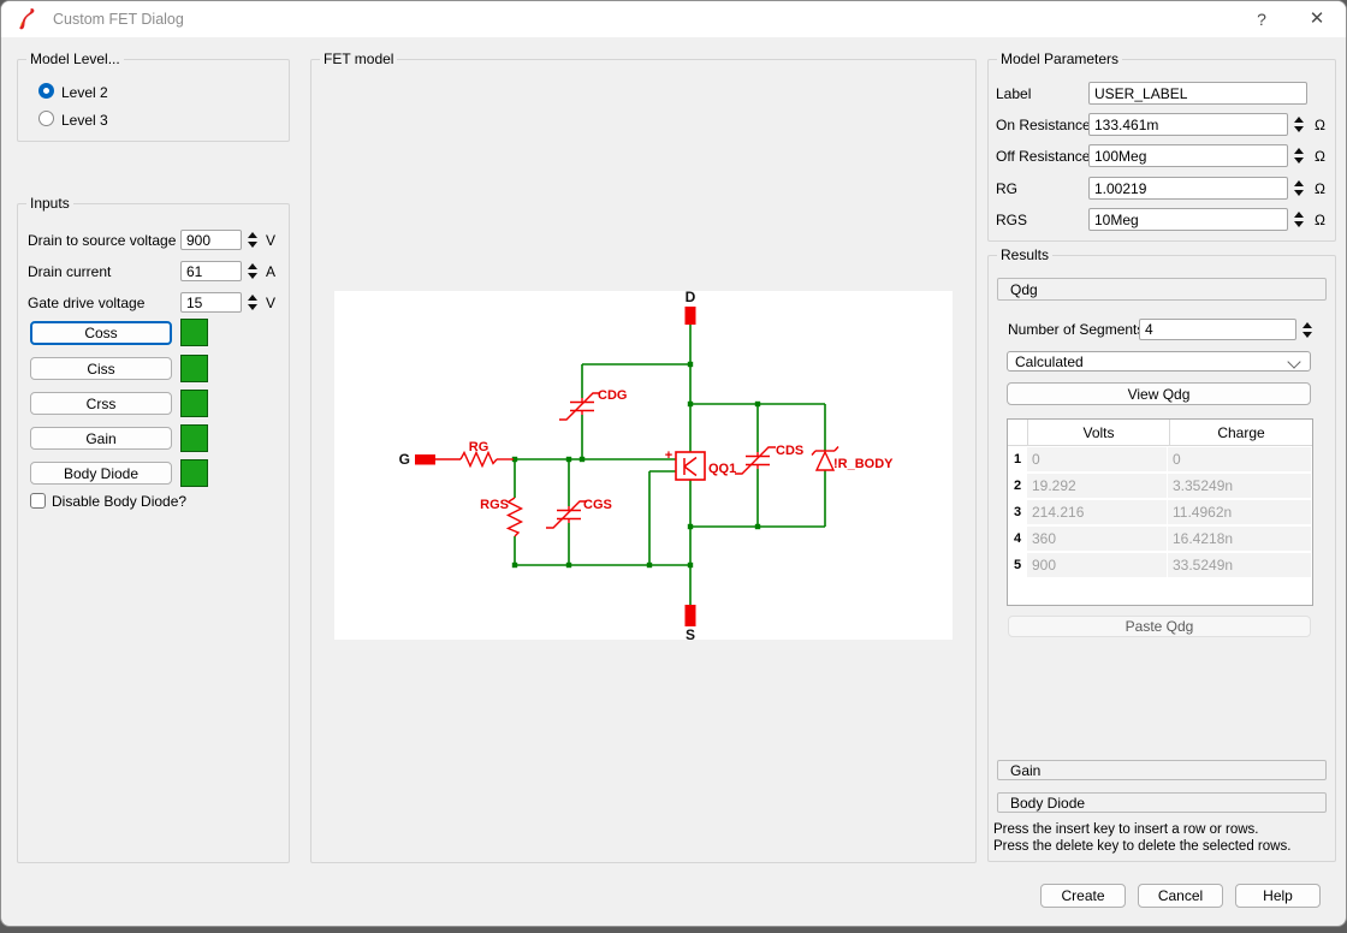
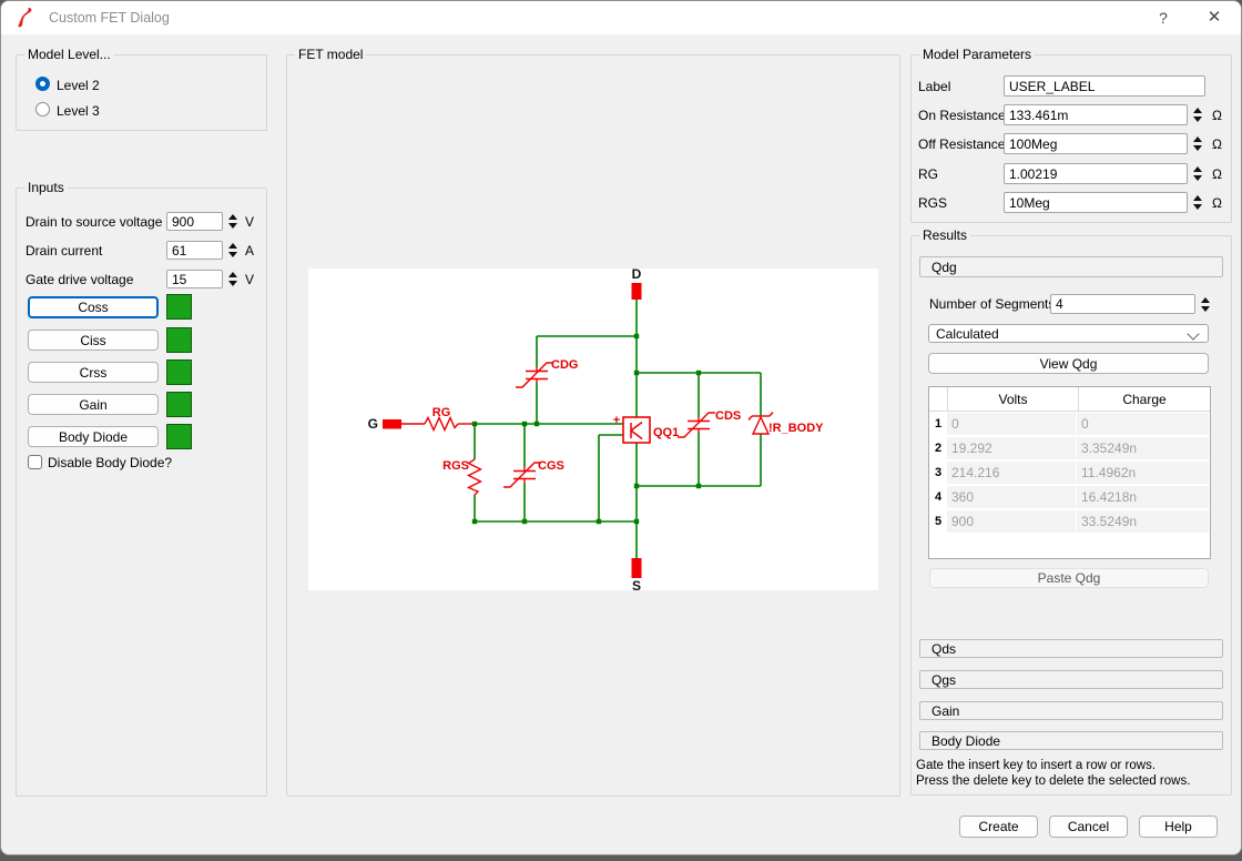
  Custom FET Dialog
  ?
  ✕
  Model Level...
  Level 2
  Level 3
  Inputs
  Drain to source voltage
  900
  V
  Drain current
  61
  A
  Gate drive voltage
  15
  V
  Coss
  Ciss
  Crss
  Gain
  Body Diode
  Disable Body Diode?
  FET model
  D
  S
  G
  RG
  CDG
  RGS
  CGS
  CDS
  QQ1
  !R_BODY
  +
  Model Parameters
  Label
  USER_LABEL
  On Resistance
  133.461m
  Ω
  Off Resistance
  100Meg
  Ω
  RG
  1.00219
  Ω
  RGS
  10Meg
  Ω
  Results
  Qdg
  Number of Segment
  4
  Calculated
  View Qdg
  Volts
  Charge
  1
  0
  0
  2
  19.292
  3.35249n
  3
  214.216
  11.4962n
  4
  360
  16.4218n
  5
  900
  33.5249n
  Paste Qdg
+ Qds
+ Qgs
  Gain
  Body Diode
- Press the insert key to insert a row or rows.
+ Gate the insert key to insert a row or rows.
  Press the delete key to delete the selected rows.
  Create
  Cancel
  Help
